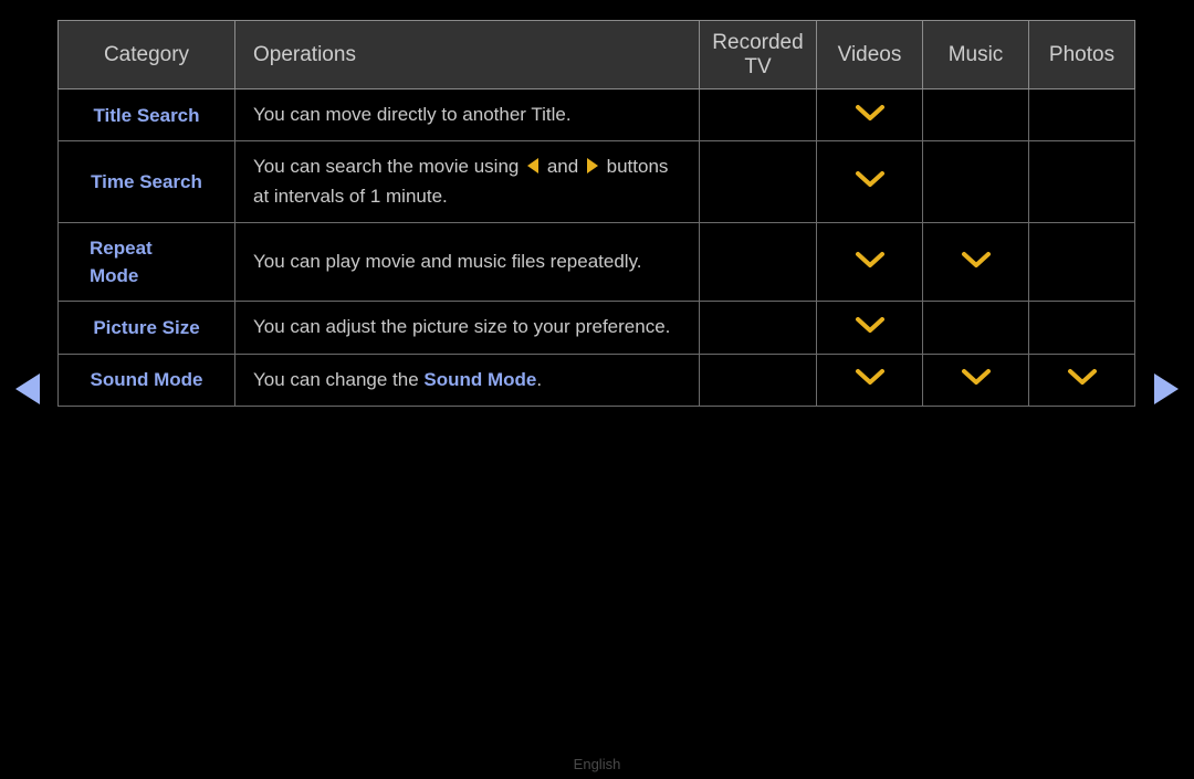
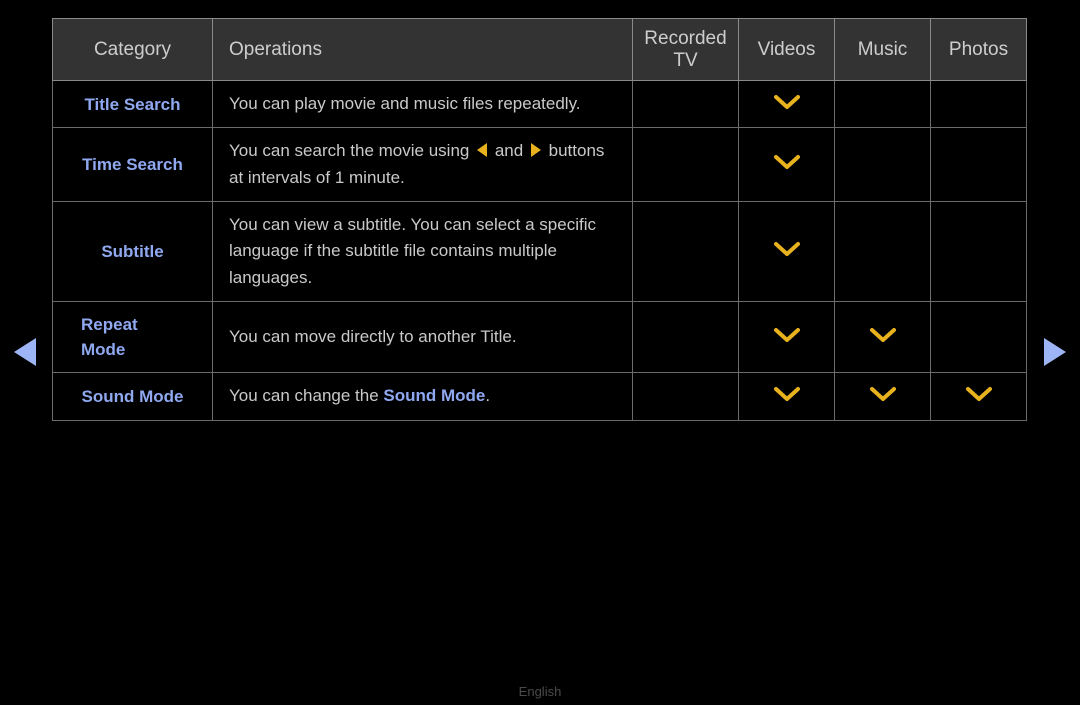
  Category	Operations	Recorded TV	Videos	Music	Photos
- Title Search	You can move directly to another Title.
+ Title Search	You can play movie and music files repeatedly.
  Time Search	You can search the movie using and buttons at intervals of 1 minute.
+ Subtitle	You can view a subtitle. You can select a specific language if the subtitle file contains multiple languages.
- RepeatMode	You can play movie and music files repeatedly.
+ RepeatMode	You can move directly to another Title.
- Picture Size	You can adjust the picture size to your preference.
  Sound Mode	You can change the Sound Mode.
  English
